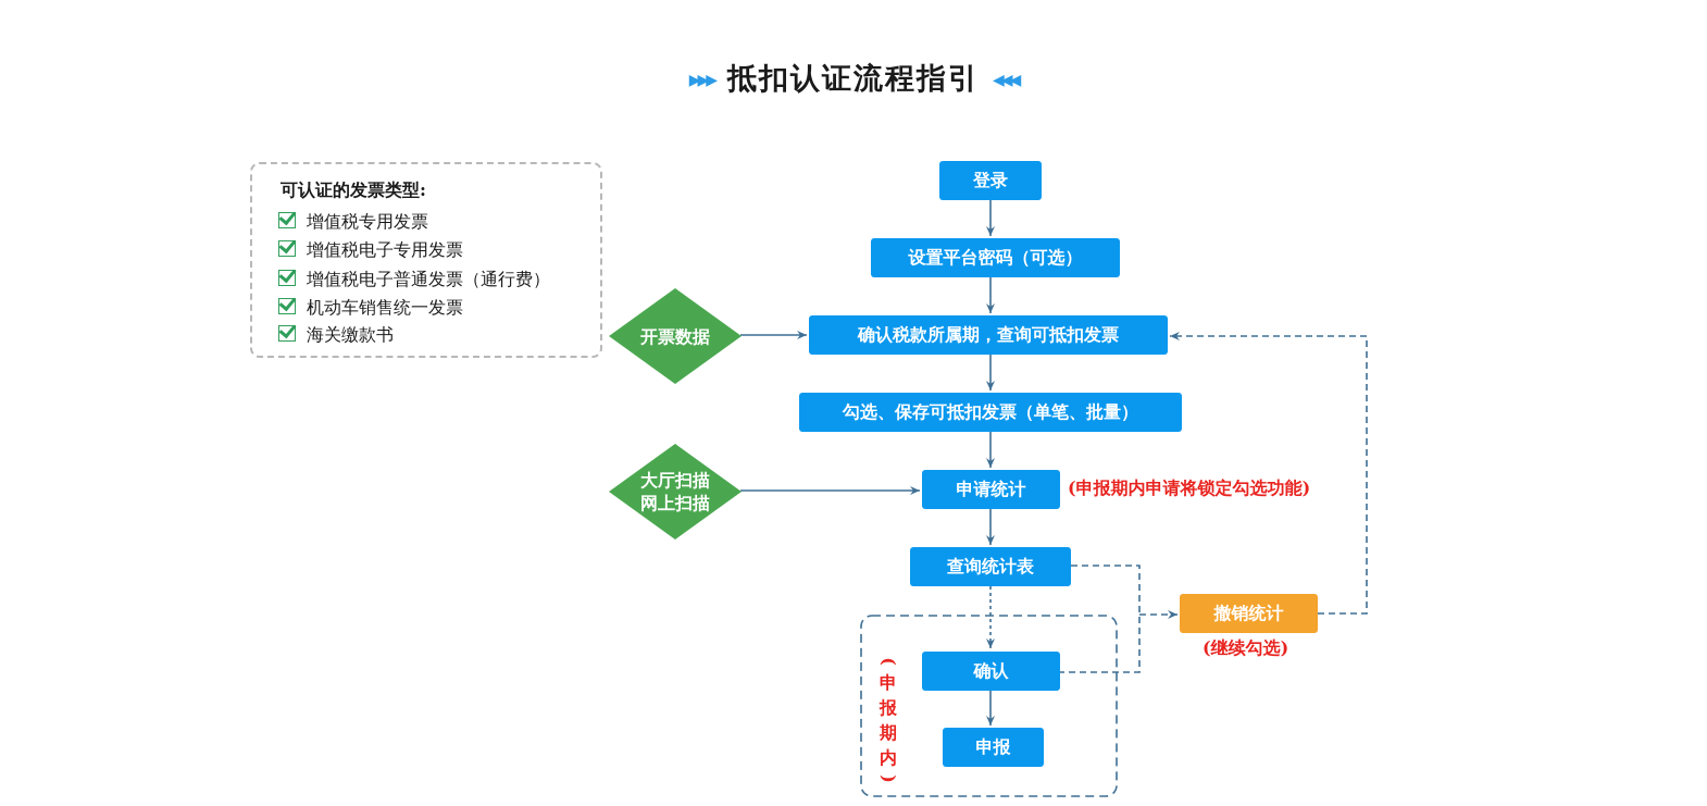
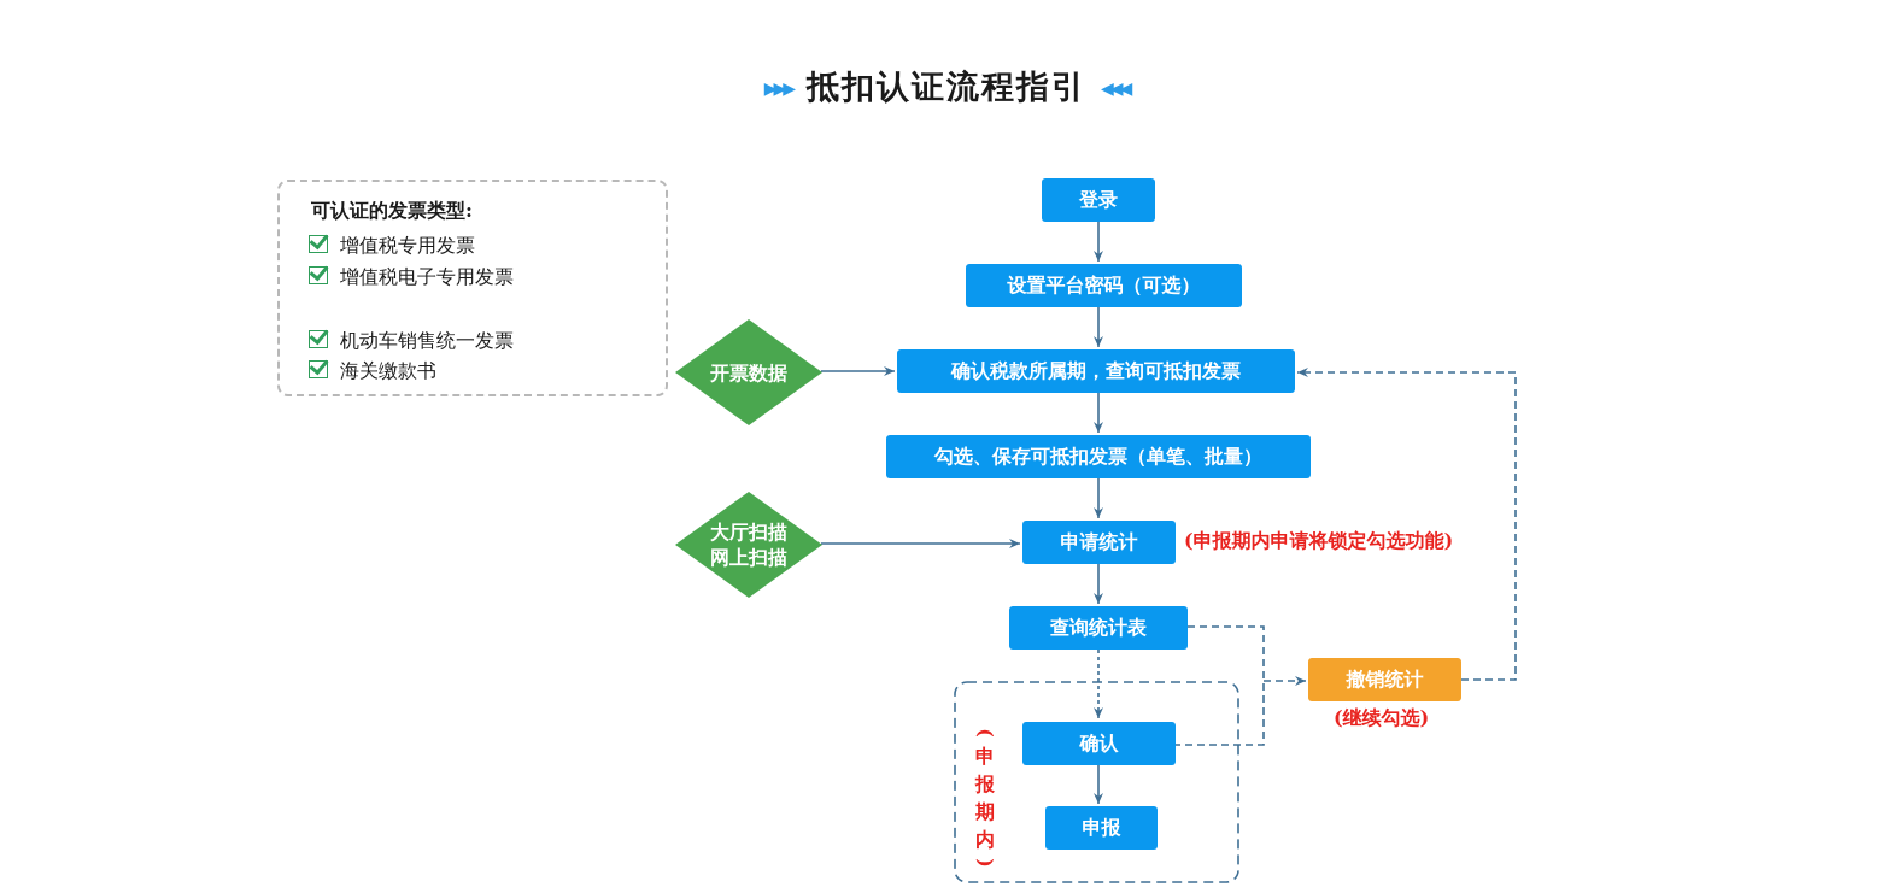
  ▶▶▶ 抵扣认证流程指引 ◀◀◀
  可认证的发票类型:
  增值税专用发票
  增值税电子专用发票
- 增值税电子普通发票（通行费）
  机动车销售统一发票
  海关缴款书
  登录
  设置平台密码（可选）
  确认税款所属期，查询可抵扣发票
  勾选、保存可抵扣发票（单笔、批量）
  申请统计
  查询统计表
  确认
  申报
  撤销统计
  开票数据
  大厅扫描
  网上扫描
  (申报期内申请将锁定勾选功能)
  (继续勾选)
  申
  报
  期
  内
